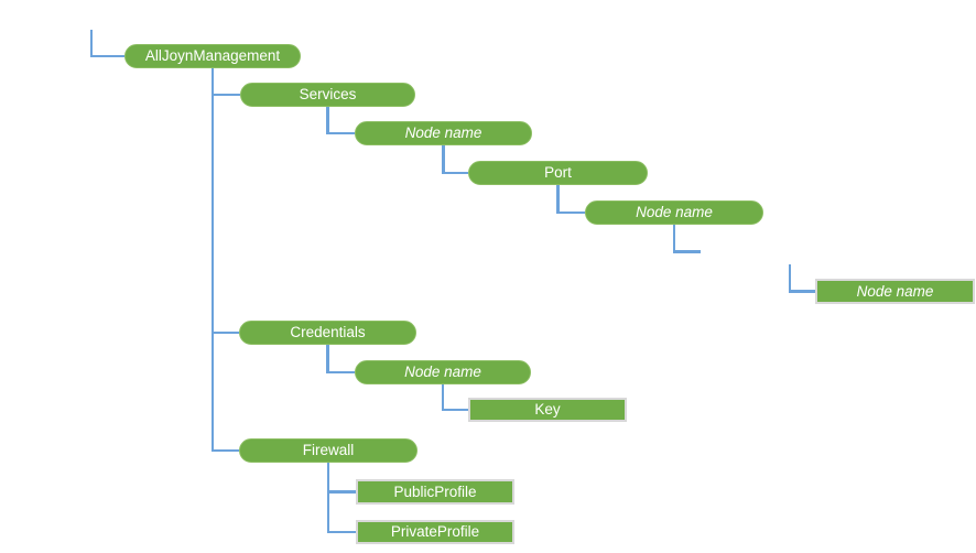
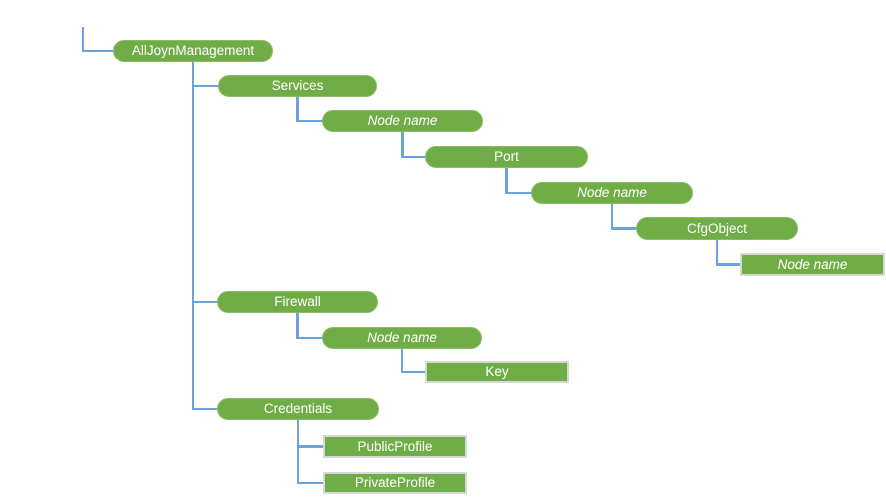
  AllJoynManagement
  Services
  Node name
  Port
  Node name
+ CfgObject
  Node name
- Credentials
+ Firewall
  Node name
  Key
- Firewall
+ Credentials
  PublicProfile
  PrivateProfile
